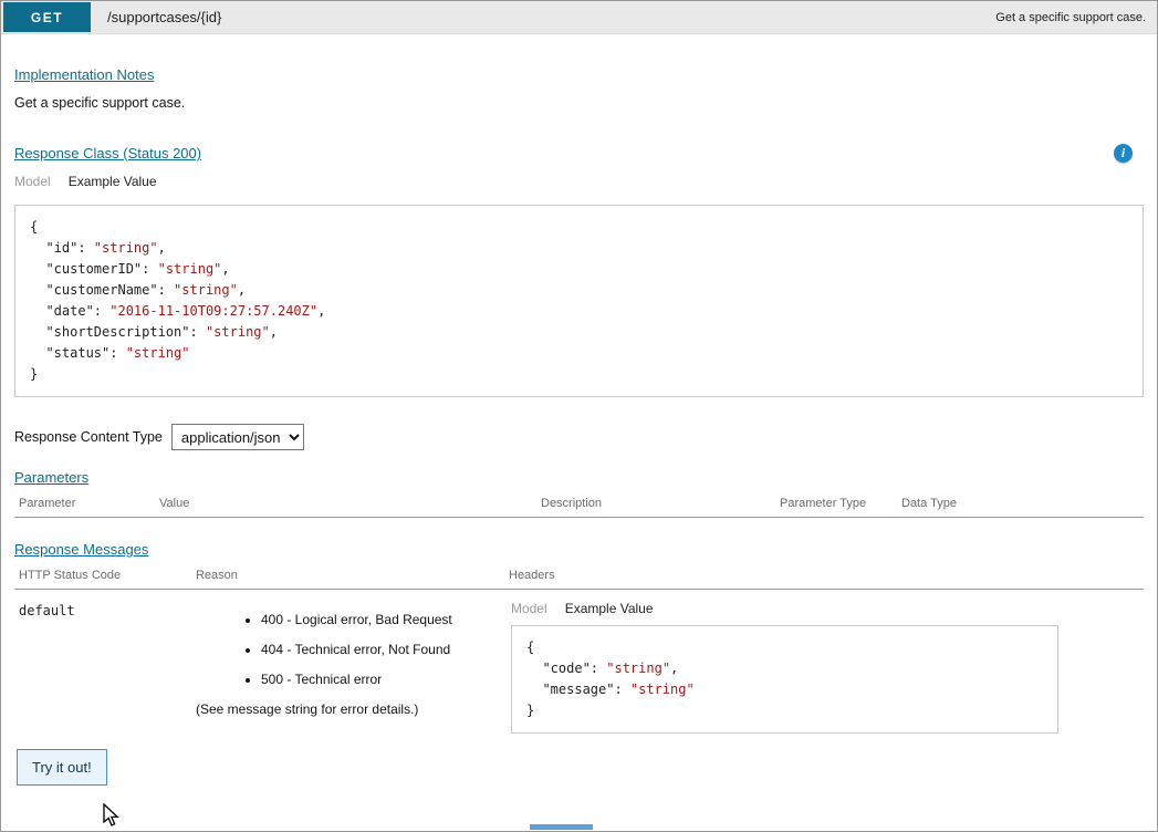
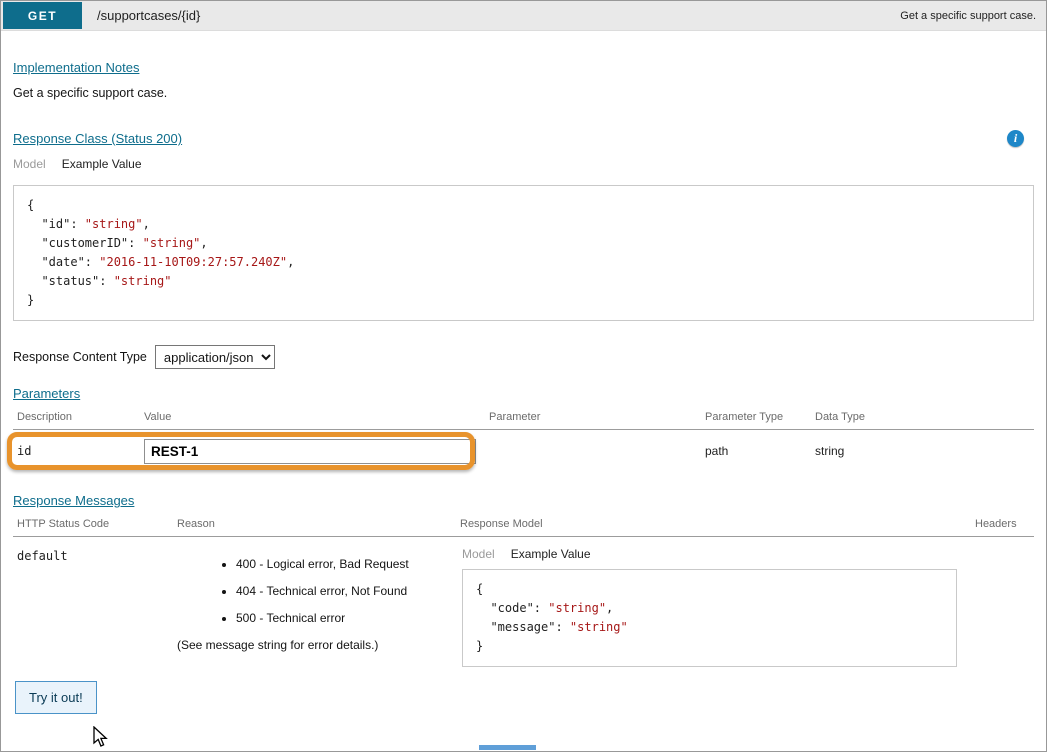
  GET
  /supportcases/{id}
  Get a specific support case.
  Implementation Notes
  Get a specific support case.
  Response Class (Status 200)
  i
  Model Example Value
  {
  "id": "string",
  "customerID": "string",
- "customerName": "string",
  "date": "2016-11-10T09:27:57.240Z",
- "shortDescription": "string",
  "status": "string"
  }
  Response Content Type
  application/json
  Parameters
- Parameter
+ Description
  Value
- Description
+ Parameter
  Parameter Type
  Data Type
+ id
+ REST-1
+ path
+ string
  Response Messages
  HTTP Status Code
  Reason
+ Response Model
  Headers
  default
  400 - Logical error, Bad Request
  404 - Technical error, Not Found
  500 - Technical error
  (See message string for error details.)
  Model Example Value
  {
  "code": "string",
  "message": "string"
  }
  Try it out!
